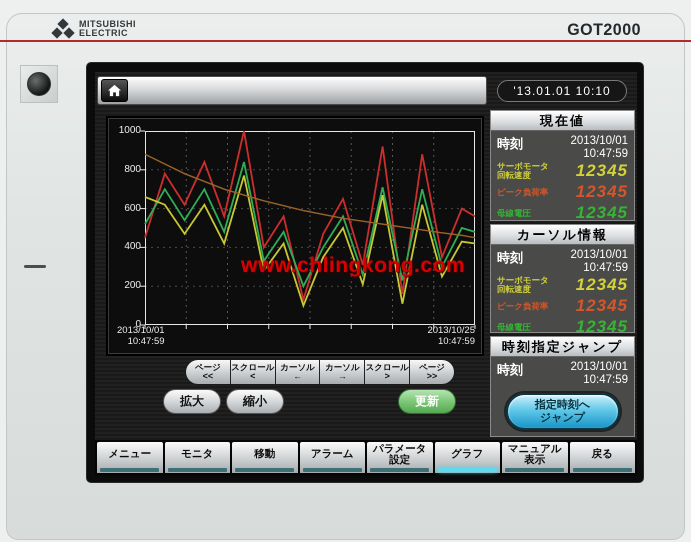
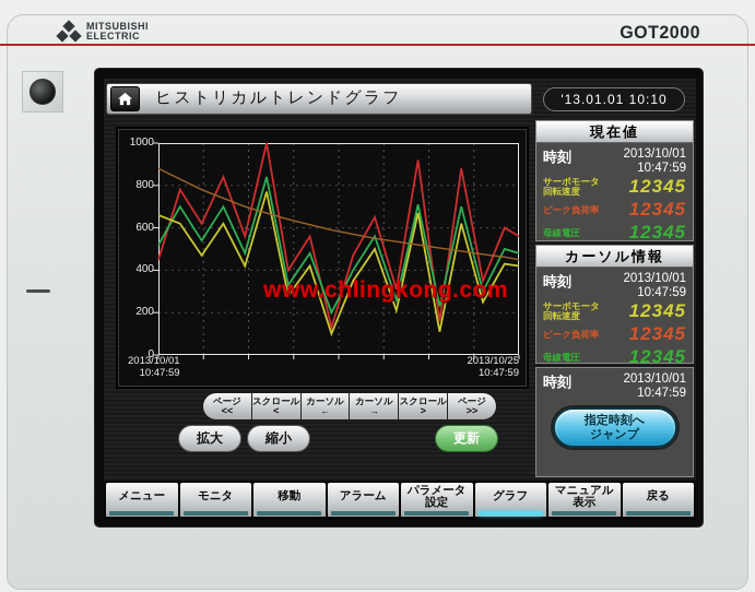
  MITSUBISHI
  ELECTRIC
  GOT2000
+ ヒストリカルトレンドグラフ
  '13.01.01 10:10
  0
  200
  400
  600
  800
  1000
  2013/10/01
  10:47:59
  2013/10/25
  10:47:59
  www.chlingkong.com
  ページ
  <<
  スクロール
  <
  カーソル
  ←
  カーソル
  →
  スクロール
  >
  ページ
  >>
  拡大
  縮小
  更新
  現在値
  時刻
  2013/10/01
  10:47:59
  サーボモータ
  回転速度
  12345
  ピーク負荷率
  12345
  母線電圧
  12345
  カーソル情報
  時刻
  2013/10/01
  10:47:59
  サーボモータ
  回転速度
  12345
  ピーク負荷率
  12345
  母線電圧
  12345
- 時刻指定ジャンプ
  時刻
  2013/10/01
  10:47:59
  指定時刻へ
  ジャンプ
  メニュー
  モニタ
  移動
  アラーム
  パラメータ
  設定
  グラフ
  マニュアル
  表示
  戻る
